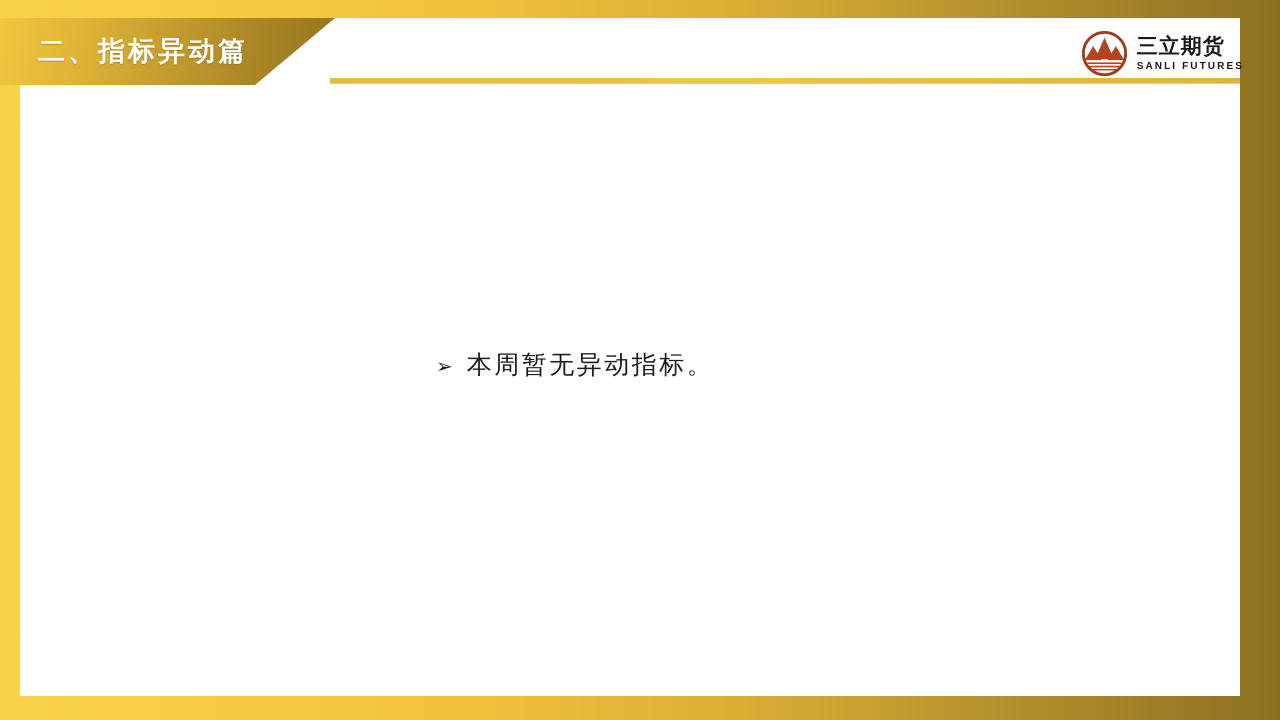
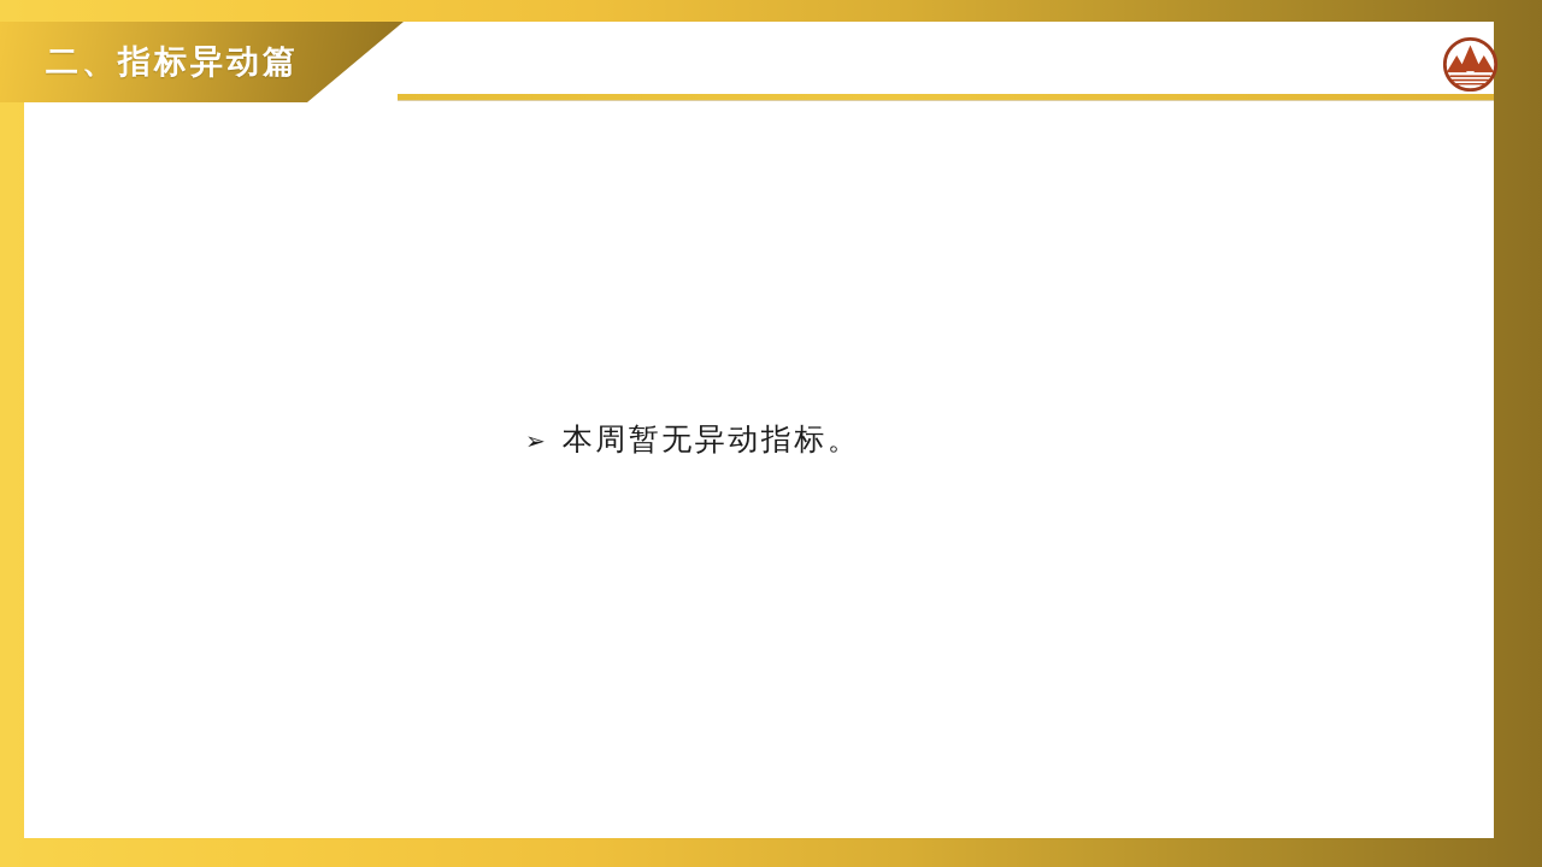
  二、指标异动篇
- 三立期货
- SANLI FUTURES
  ➢
  本周暂无异动指标。
